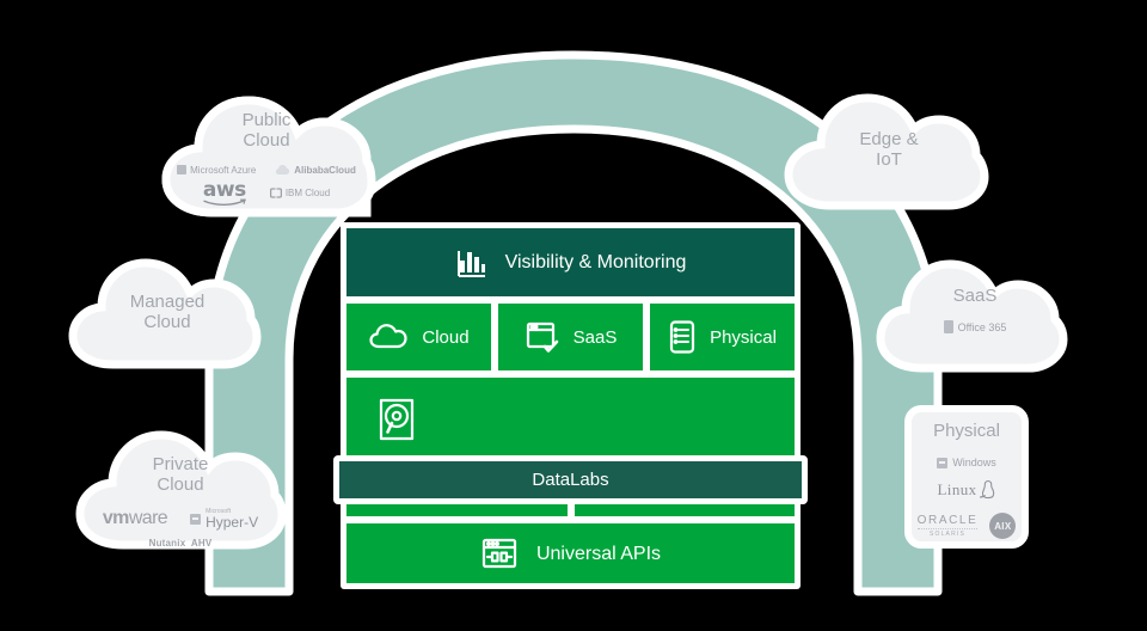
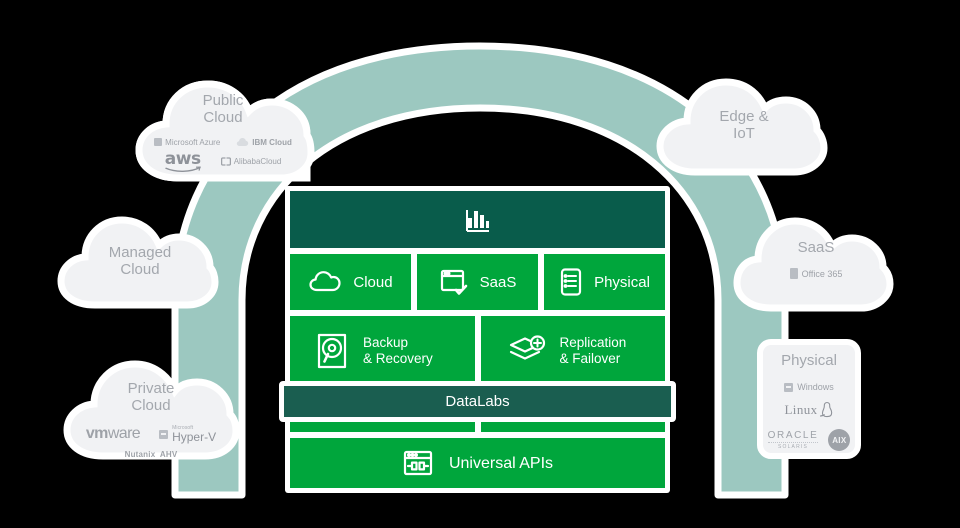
  Public
  Cloud
  Microsoft Azure
- AlibabaCloud
+ IBM Cloud
  aws
- IBM Cloud
+ AlibabaCloud
  Managed
  Cloud
  Private
  Cloud
  vmware
  Hyper-V
  Nutanix AHV
  Edge &
  IoT
  SaaS
  Office 365
  Physical
  Windows
  Linux
  ORACLE
  AIX
- Visibility & Monitoring
  Cloud
  SaaS
  Physical
+ Backup
+ & Recovery
+ Replication
+ & Failover
  Universal APIs
  DataLabs
